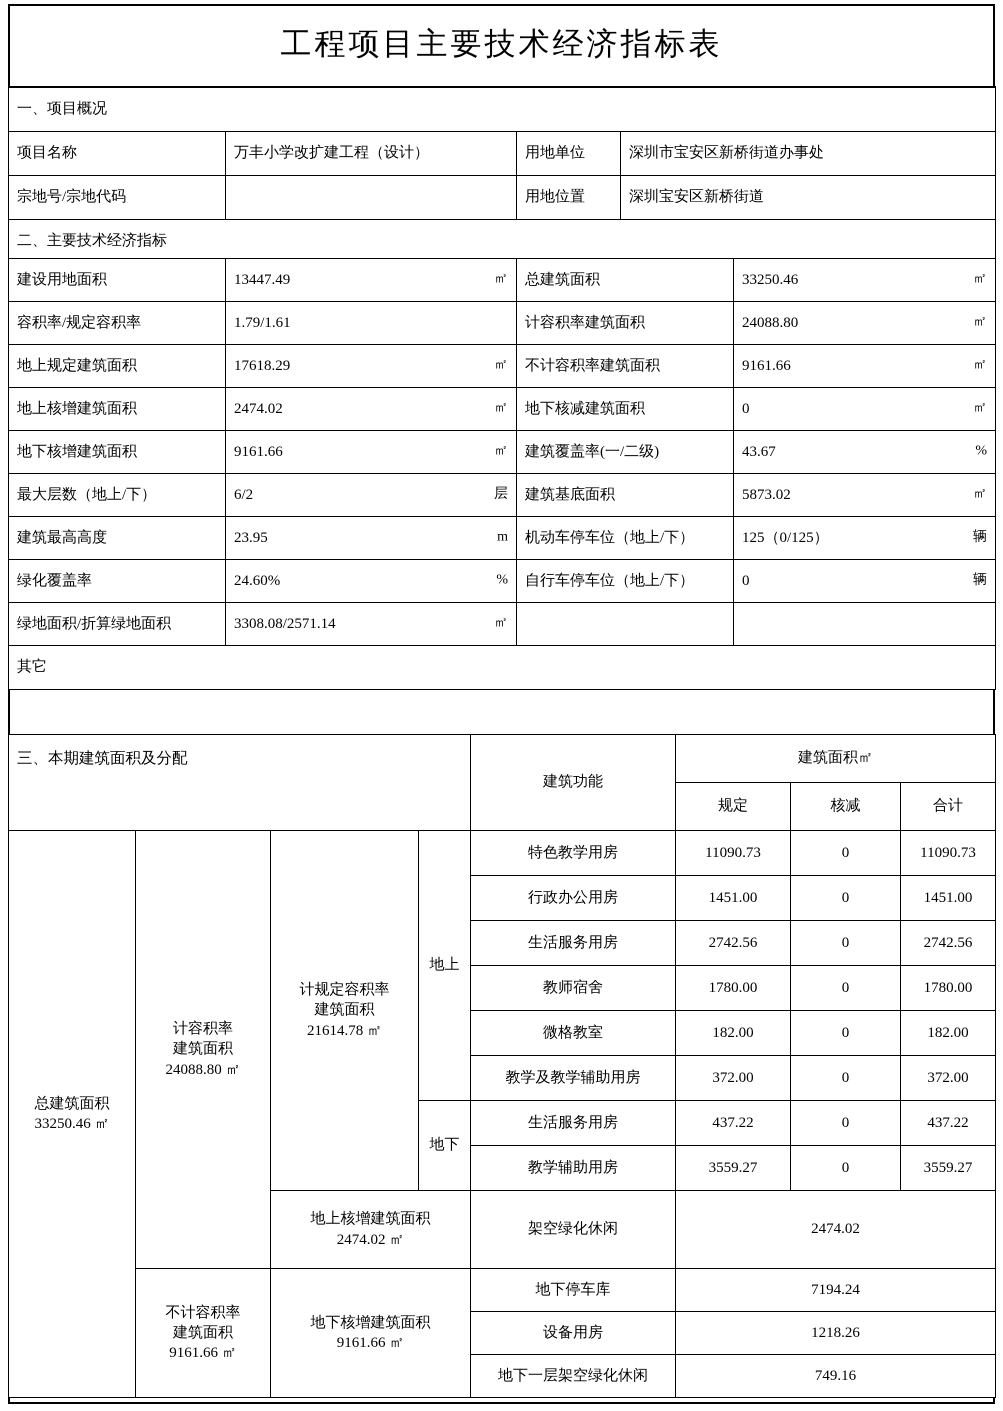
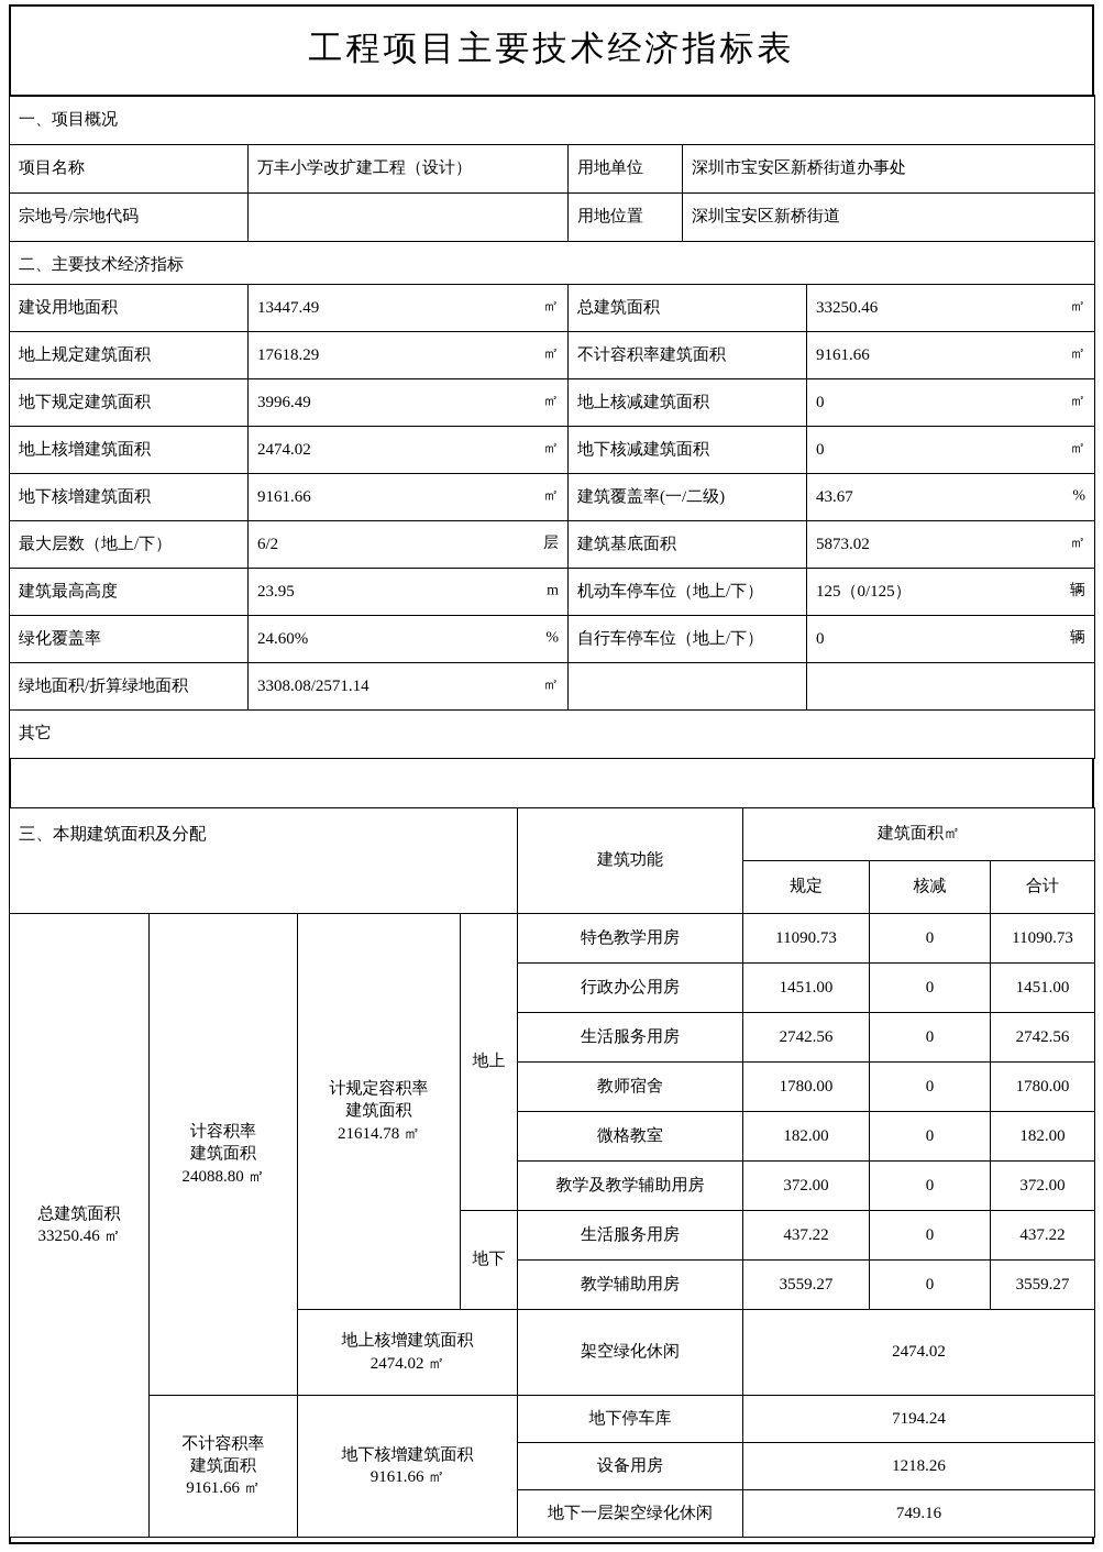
  工程项目主要技术经济指标表
  一、项目概况
  项目名称	万丰小学改扩建工程（设计）	用地单位	深圳市宝安区新桥街道办事处
  宗地号/宗地代码		用地位置	深圳宝安区新桥街道
  二、主要技术经济指标
  建设用地面积	13447.49 ㎡	总建筑面积	33250.46 ㎡
- 容积率/规定容积率	1.79/1.61	计容积率建筑面积	24088.80 ㎡
  地上规定建筑面积	17618.29 ㎡	不计容积率建筑面积	9161.66 ㎡
+ 地下规定建筑面积	3996.49 ㎡	地上核减建筑面积	0 ㎡
  地上核增建筑面积	2474.02 ㎡	地下核减建筑面积	0 ㎡
  地下核增建筑面积	9161.66 ㎡	建筑覆盖率(一/二级)	43.67 %
  最大层数（地上/下）	6/2 层	建筑基底面积	5873.02 ㎡
  建筑最高高度	23.95 m	机动车停车位（地上/下）	125（0/125） 辆
  绿化覆盖率	24.60% %	自行车停车位（地上/下）	0 辆
  绿地面积/折算绿地面积	3308.08/2571.14 ㎡
  其它
  三、本期建筑面积及分配	建筑功能	建筑面积㎡
  规定	核减	合计
  总建筑面积 33250.46 ㎡	计容积率 建筑面积 24088.80 ㎡	计规定容积率 建筑面积 21614.78 ㎡	地上	特色教学用房	11090.73	0	11090.73
  行政办公用房	1451.00	0	1451.00
  生活服务用房	2742.56	0	2742.56
  教师宿舍	1780.00	0	1780.00
  微格教室	182.00	0	182.00
  教学及教学辅助用房	372.00	0	372.00
  地下	生活服务用房	437.22	0	437.22
  教学辅助用房	3559.27	0	3559.27
  地上核增建筑面积 2474.02 ㎡	架空绿化休闲	2474.02
  不计容积率 建筑面积 9161.66 ㎡	地下核增建筑面积 9161.66 ㎡	地下停车库	7194.24
  设备用房	1218.26
  地下一层架空绿化休闲	749.16
